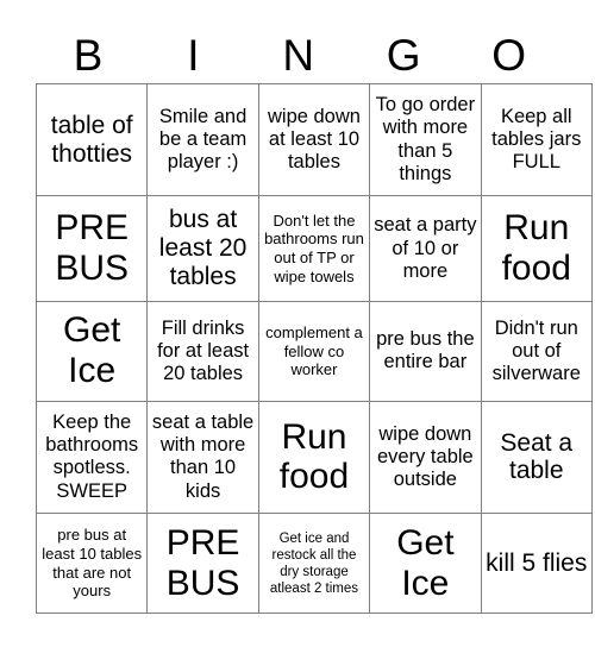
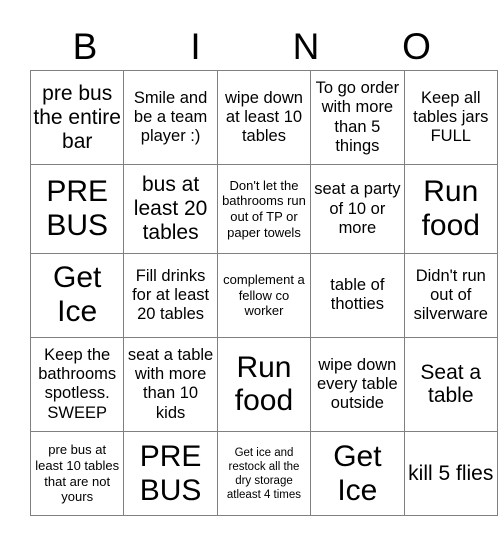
  B
  I
  N
- G
  O
- table of thotties	Smile and be a team player :)	wipe down at least 10 tables	To go order with more than 5 things	Keep all tables jars FULL
+ pre bus the entire bar	Smile and be a team player :)	wipe down at least 10 tables	To go order with more than 5 things	Keep all tables jars FULL
- PRE BUS	bus at least 20 tables	Don't let the bathrooms run out of TP or wipe towels	seat a party of 10 or more	Run food
+ PRE BUS	bus at least 20 tables	Don't let the bathrooms run out of TP or paper towels	seat a party of 10 or more	Run food
- Get Ice	Fill drinks for at least 20 tables	complement a fellow co worker	pre bus the entire bar	Didn't run out of silverware
+ Get Ice	Fill drinks for at least 20 tables	complement a fellow co worker	table of thotties	Didn't run out of silverware
  Keep the bathrooms spotless. SWEEP	seat a table with more than 10 kids	Run food	wipe down every table outside	Seat a table
- pre bus at least 10 tables that are not yours	PRE BUS	Get ice and restock all the dry storage atleast 2 times	Get Ice	kill 5 flies
+ pre bus at least 10 tables that are not yours	PRE BUS	Get ice and restock all the dry storage atleast 4 times	Get Ice	kill 5 flies
